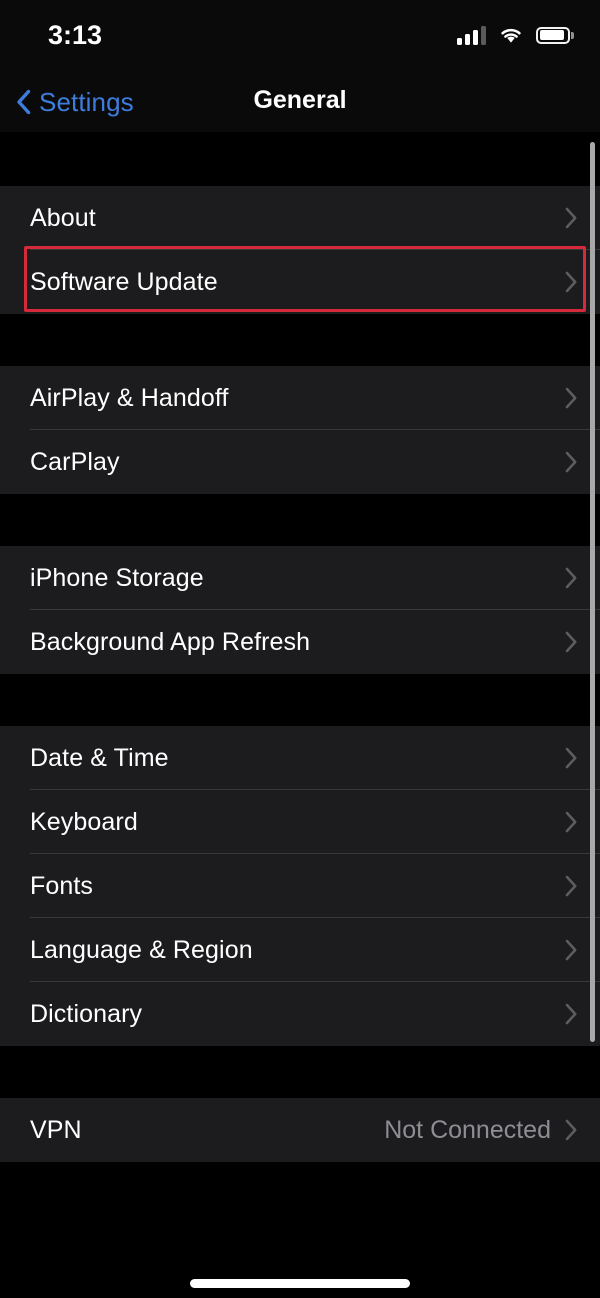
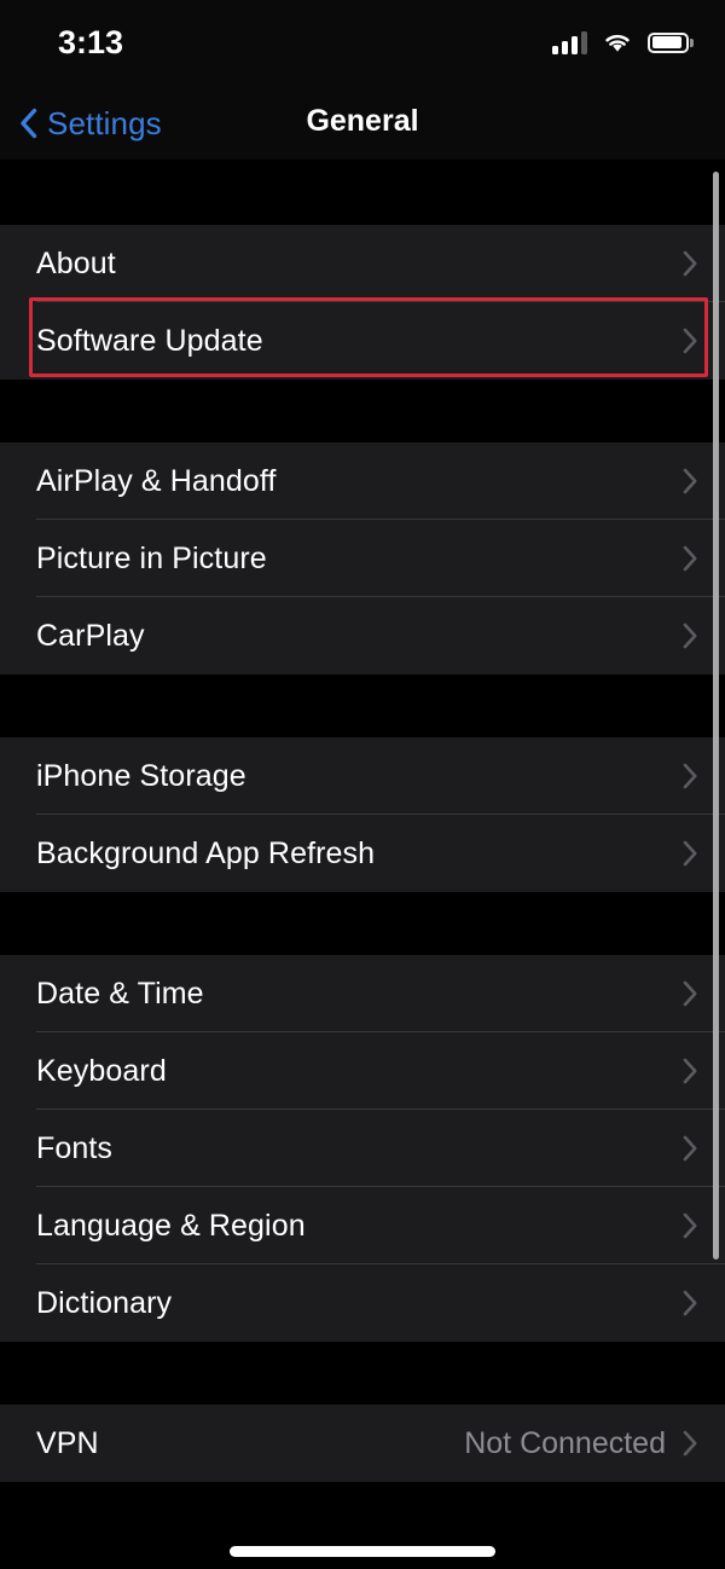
  3:13
  Settings
  General
  About
  Software Update
  AirPlay & Handoff
+ Picture in Picture
  CarPlay
  iPhone Storage
  Background App Refresh
  Date & Time
  Keyboard
  Fonts
  Language & Region
  Dictionary
  VPN
  Not Connected
